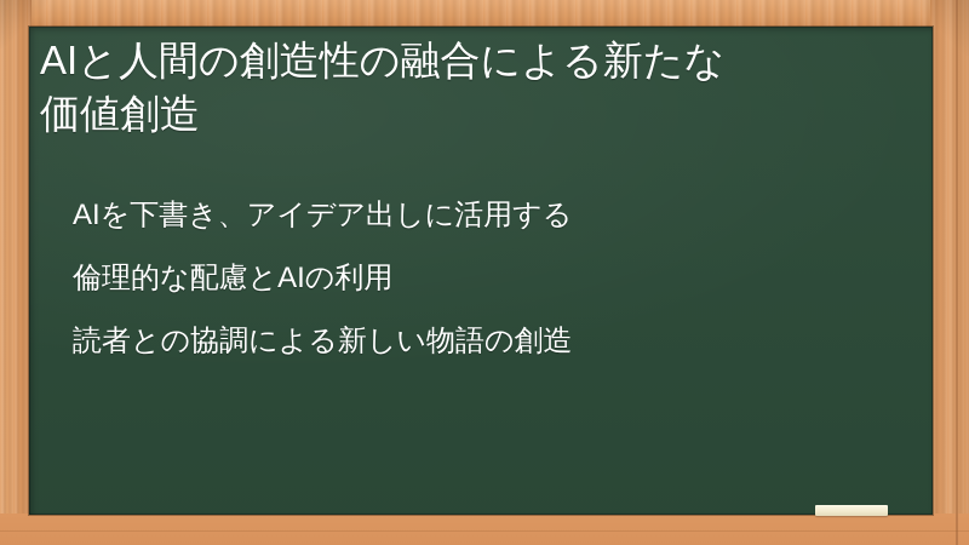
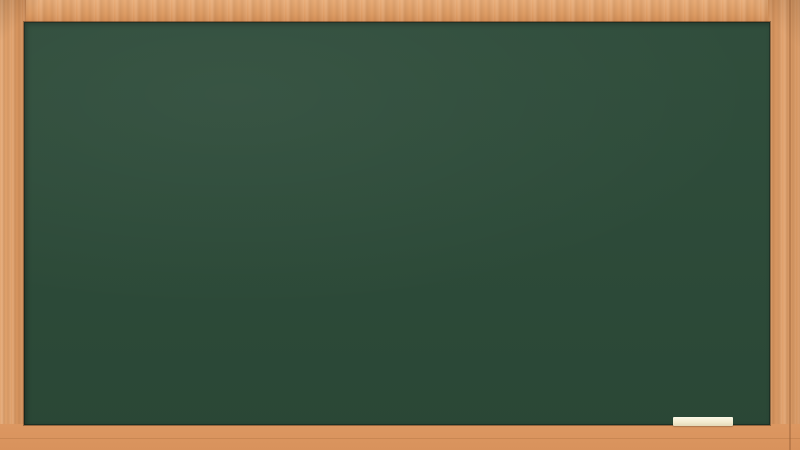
- AIと人間の創造性の融合による新たな
- 価値創造
- AIを下書き、アイデア出しに活用する
- 倫理的な配慮とAIの利用
- 読者との協調による新しい物語の創造
